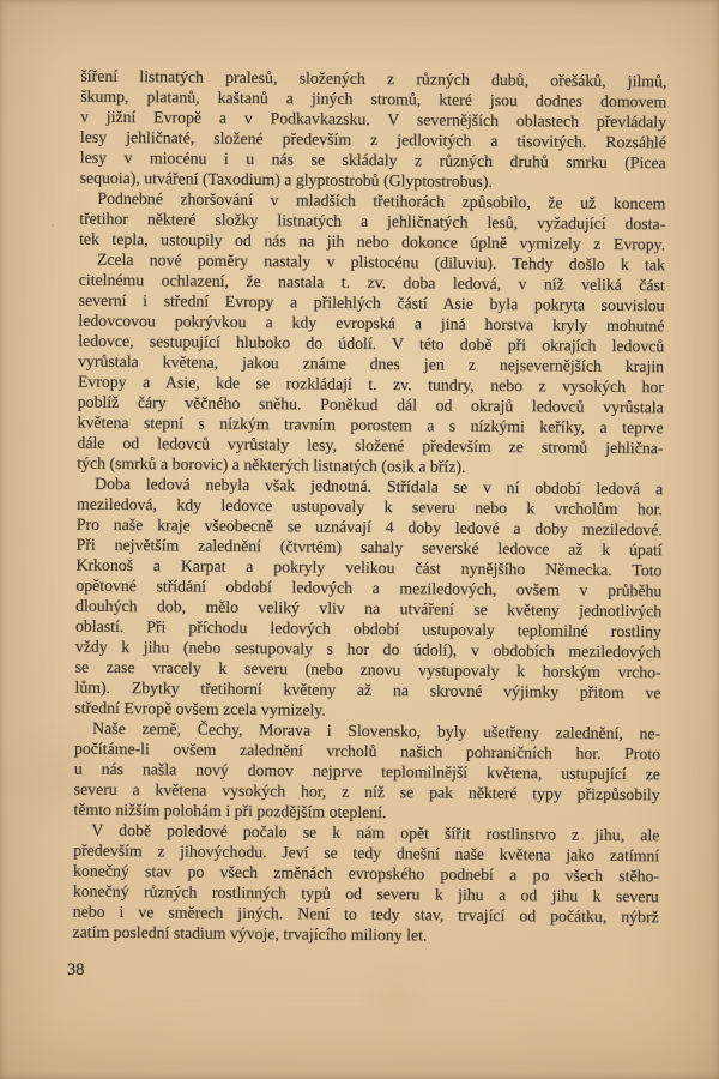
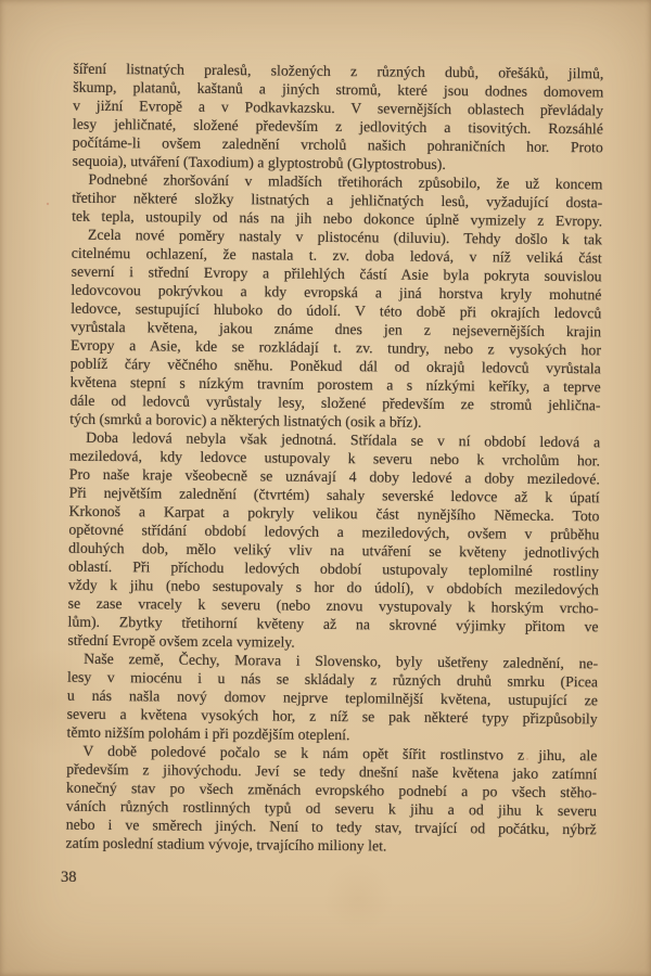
  šíření listnatých pralesů, složených z různých dubů, ořešáků, jilmů,
  škump, platanů, kaštanů a jiných stromů, které jsou dodnes domovem
  v jižní Evropě a v Podkavkazsku. V severnějších oblastech převládaly
  lesy jehličnaté, složené především z jedlovitých a tisovitých. Rozsáhlé
- lesy v miocénu i u nás se skládaly z různých druhů smrku (Picea
+ počítáme-li ovšem zalednění vrcholů našich pohraničních hor. Proto
  sequoia), utváření (Taxodium) a glyptostrobů (Glyptostrobus).
  Podnebné zhoršování v mladších třetihorách způsobilo, že už koncem
  třetihor některé složky listnatých a jehličnatých lesů, vyžadující dosta-
  tek tepla, ustoupily od nás na jih nebo dokonce úplně vymizely z Evropy.
  Zcela nové poměry nastaly v plistocénu (diluviu). Tehdy došlo k tak
  citelnému ochlazení, že nastala t. zv. doba ledová, v níž veliká část
  severní i střední Evropy a přilehlých částí Asie byla pokryta souvislou
  ledovcovou pokrývkou a kdy evropská a jiná horstva kryly mohutné
  ledovce, sestupující hluboko do údolí. V této době při okrajích ledovců
  vyrůstala květena, jakou známe dnes jen z nejsevernějších krajin
  Evropy a Asie, kde se rozkládají t. zv. tundry, nebo z vysokých hor
  poblíž čáry věčného sněhu. Poněkud dál od okrajů ledovců vyrůstala
  květena stepní s nízkým travním porostem a s nízkými keříky, a teprve
  dále od ledovců vyrůstaly lesy, složené především ze stromů jehlična-
  tých (smrků a borovic) a některých listnatých (osik a bříz).
  Doba ledová nebyla však jednotná. Střídala se v ní období ledová a
  meziledová, kdy ledovce ustupovaly k severu nebo k vrcholům hor.
  Pro naše kraje všeobecně se uznávají 4 doby ledové a doby meziledové.
  Při největším zalednění (čtvrtém) sahaly severské ledovce až k úpatí
  Krkonoš a Karpat a pokryly velikou část nynějšího Německa. Toto
  opětovné střídání období ledových a meziledových, ovšem v průběhu
  dlouhých dob, mělo veliký vliv na utváření se květeny jednotlivých
  oblastí. Při příchodu ledových období ustupovaly teplomilné rostliny
  vždy k jihu (nebo sestupovaly s hor do údolí), v obdobích meziledových
  se zase vracely k severu (nebo znovu vystupovaly k horským vrcho-
  lům). Zbytky třetihorní květeny až na skrovné výjimky přitom ve
  střední Evropě ovšem zcela vymizely.
  Naše země, Čechy, Morava i Slovensko, byly ušetřeny zalednění, ne-
- počítáme-li ovšem zalednění vrcholů našich pohraničních hor. Proto
+ lesy v miocénu i u nás se skládaly z různých druhů smrku (Picea
  u nás našla nový domov nejprve teplomilnější květena, ustupující ze
  severu a květena vysokých hor, z níž se pak některé typy přizpůsobily
  těmto nižším polohám i při pozdějším oteplení.
  V době poledové počalo se k nám opět šířit rostlinstvo z jihu, ale
  především z jihovýchodu. Jeví se tedy dnešní naše květena jako zatímní
  konečný stav po všech změnách evropského podnebí a po všech stěho-
- konečný různých rostlinných typů od severu k jihu a od jihu k severu
+ váních různých rostlinných typů od severu k jihu a od jihu k severu
  nebo i ve směrech jiných. Není to tedy stav, trvající od počátku, nýbrž
  zatím poslední stadium vývoje, trvajícího miliony let.
  38
